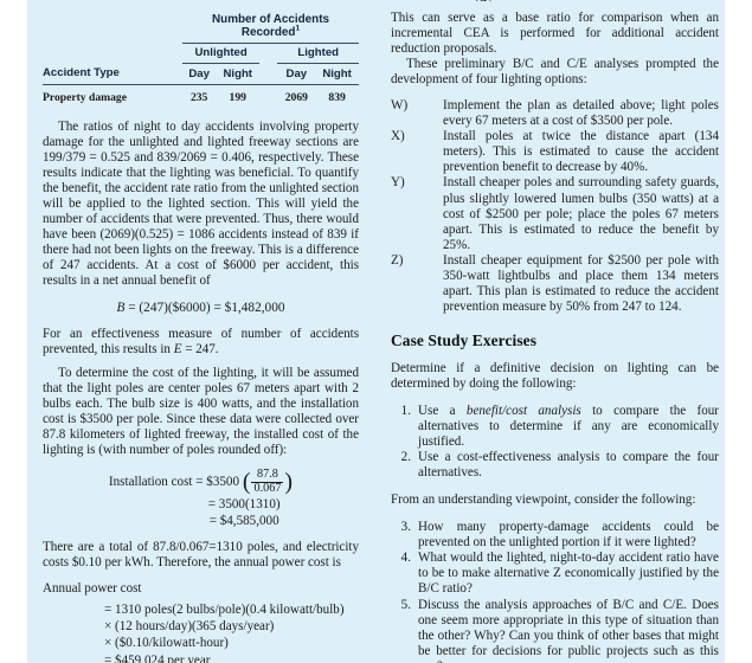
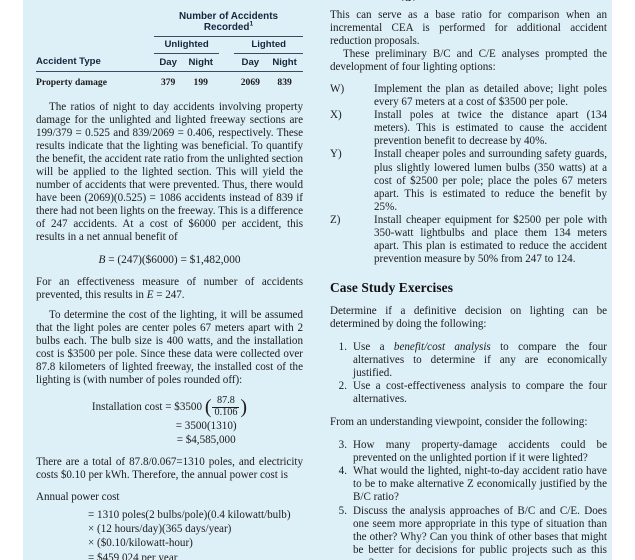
  	Number of Accidents Recorded
  	Unlighted		Lighted
  Accident Type	Day	Night		Day	Night
- Property damage	235	199		2069	839
+ Property damage	379	199		2069	839
  The ratios of night to day accidents involving property damage for the unlighted and lighted freeway sections are 199/379 = 0.525 and 839/2069 = 0.406, respectively. These results indicate that the lighting was beneficial. To quantify the benefit, the accident rate ratio from the unlighted section will be applied to the lighted section. This will yield the number of accidents that were prevented. Thus, there would have been (2069)(0.525) = 1086 accidents instead of 839 if there had not been lights on the freeway. This is a difference of 247 accidents. At a cost of $6000 per accident, this results in a net annual benefit of
  B = (247)($6000) = $1,482,000
  For an effectiveness measure of number of accidents prevented, this results in E = 247.
  To determine the cost of the lighting, it will be assumed that the light poles are center poles 67 meters apart with 2 bulbs each. The bulb size is 400 watts, and the installation cost is $3500 per pole. Since these data were collected over 87.8 kilometers of lighted freeway, the installed cost of the lighting is (with number of poles rounded off):
  Installation cost
  = $3500
  (
  87.8
- 0.067
+ 0.106
  )
  = 3500(1310)
  = $4,585,000
  There are a total of 87.8/0.067=1310 poles, and electricity costs $0.10 per kWh. Therefore, the annual power cost is
  Annual power cost
  = 1310 poles(2 bulbs/pole)(0.4 kilowatt/bulb)
  × (12 hours/day)(365 days/year)
  × ($0.10/kilowatt-hour)
  = $459,024 per year
  247
  This can serve as a base ratio for comparison when an incremental CEA is performed for additional accident reduction proposals.
  These preliminary B/C and C/E analyses prompted the development of four lighting options:
  W)
  Implement the plan as detailed above; light poles every 67 meters at a cost of $3500 per pole.
  X)
  Install poles at twice the distance apart (134 meters). This is estimated to cause the accident prevention benefit to decrease by 40%.
  Y)
  Install cheaper poles and surrounding safety guards, plus slightly lowered lumen bulbs (350 watts) at a cost of $2500 per pole; place the poles 67 meters apart. This is estimated to reduce the benefit by 25%.
  Z)
  Install cheaper equipment for $2500 per pole with 350-watt lightbulbs and place them 134 meters apart. This plan is estimated to reduce the accident prevention measure by 50% from 247 to 124.
  Case Study Exercises
  Determine if a definitive decision on lighting can be determined by doing the following:
  1.
  Use a benefit/cost analysis to compare the four alternatives to determine if any are economically justified.
  2.
  Use a cost-effectiveness analysis to compare the four alternatives.
  From an understanding viewpoint, consider the following:
  3.
  How many property-damage accidents could be prevented on the unlighted portion if it were lighted?
  4.
  What would the lighted, night-to-day accident ratio have to be to make alternative Z economically justified by the B/C ratio?
  5.
  Discuss the analysis approaches of B/C and C/E. Does one seem more appropriate in this type of situation than the other? Why? Can you think of other bases that might be better for decisions for public projects such as this
